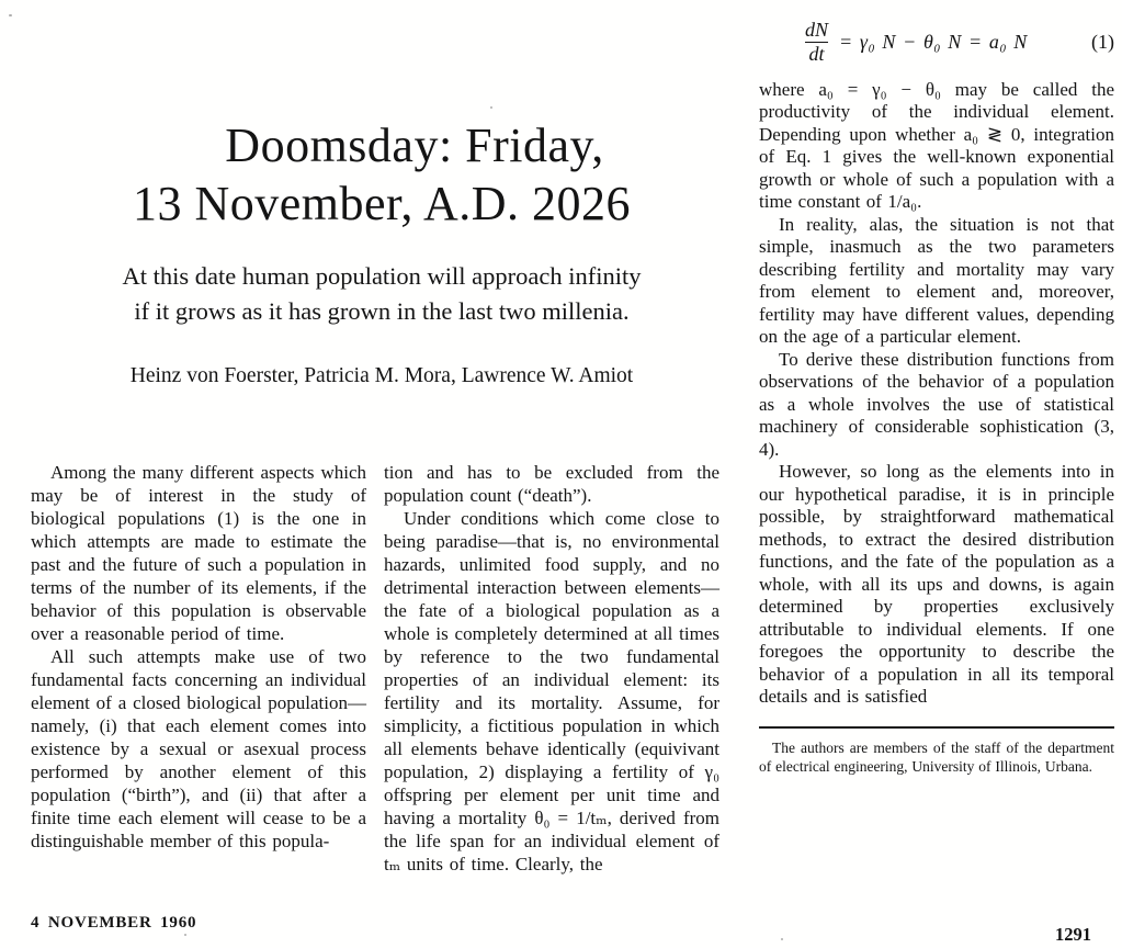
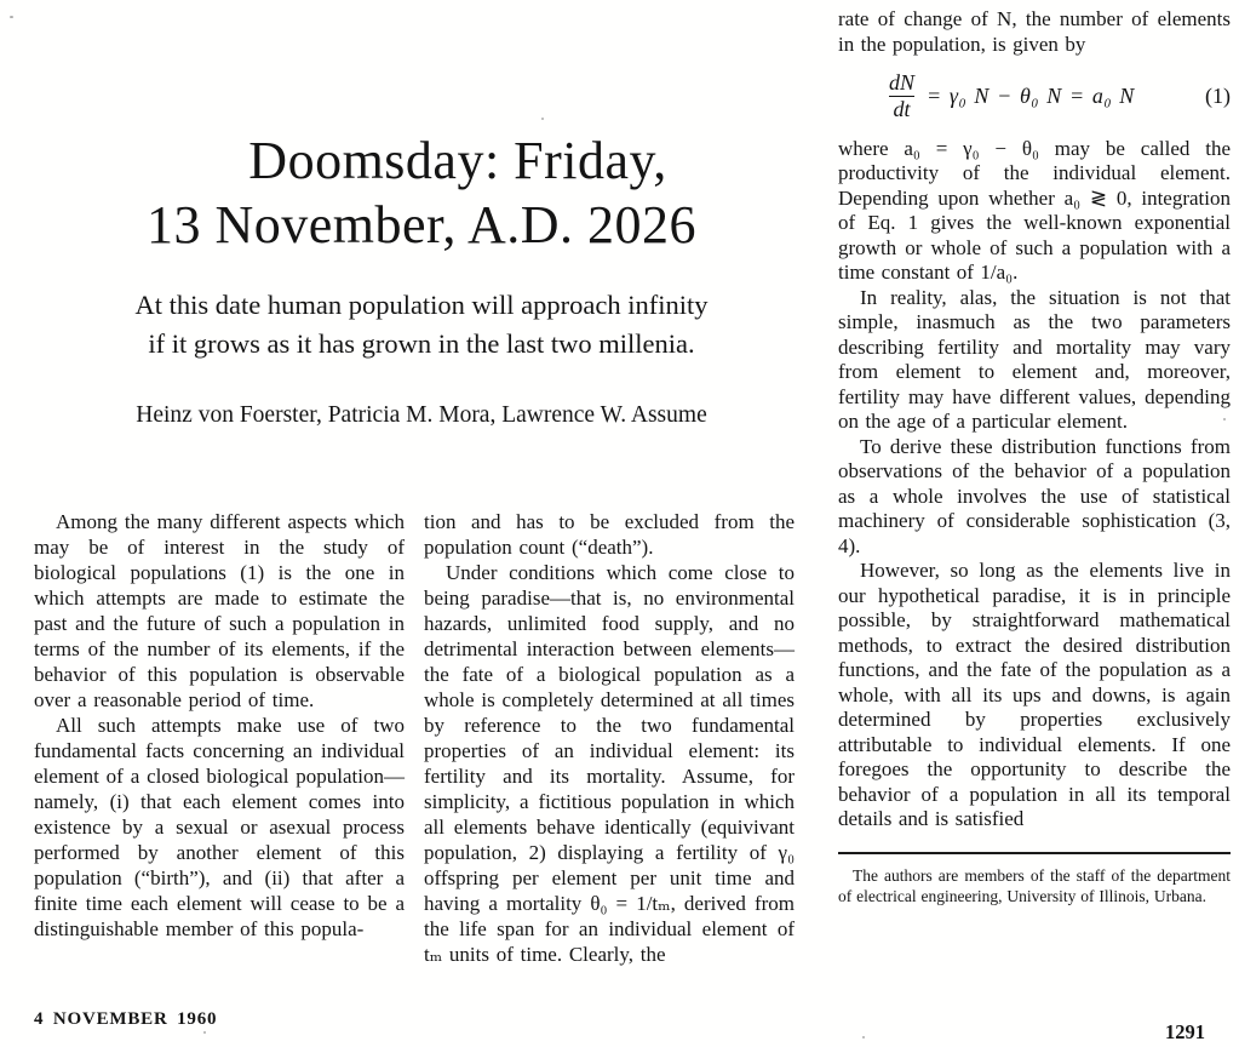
  Doomsday: Friday,
  13 November, A.D. 2026
  At this date human population will approach infinity
  if it grows as it has grown in the last two millenia.
- Heinz von Foerster, Patricia M. Mora, Lawrence W. Amiot
+ Heinz von Foerster, Patricia M. Mora, Lawrence W. Assume
  Among the many different aspects which may be of interest in the study of biological populations (1) is the one in which attempts are made to estimate the past and the future of such a population in terms of the number of its elements, if the behavior of this population is observable over a reasonable period of time.
  All such attempts make use of two fundamental facts concerning an individual element of a closed biological population—namely, (i) that each element comes into existence by a sexual or asexual process performed by another element of this population (“birth”), and (ii) that after a finite time each element will cease to be a distinguishable member of this popula-
  tion and has to be excluded from the population count (“death”).
  Under conditions which come close to being paradise—that is, no environmental hazards, unlimited food supply, and no detrimental interaction between elements—the fate of a biological population as a whole is completely determined at all times by reference to the two fundamental properties of an individual element: its fertility and its mortality. Assume, for simplicity, a fictitious population in which all elements behave identically (equivivant population, 2) displaying a fertility of γ₀ offspring per element per unit time and having a mortality θ₀ = 1/tₘ, derived from the life span for an individual element of tₘ units of time. Clearly, the
+ rate of change of N, the number of elements in the population, is given by
  dN
  dt
  = γ₀ N − θ₀ N = a₀ N
  (1)
  where a₀ = γ₀ − θ₀ may be called the productivity of the individual element. Depending upon whether a₀ ≷ 0, integration of Eq. 1 gives the well-known exponential growth or whole of such a population with a time constant of 1/a₀.
  In reality, alas, the situation is not that simple, inasmuch as the two parameters describing fertility and mortality may vary from element to element and, moreover, fertility may have different values, depending on the age of a particular element.
  To derive these distribution functions from observations of the behavior of a population as a whole involves the use of statistical machinery of considerable sophistication (3, 4).
- However, so long as the elements into in our hypothetical paradise, it is in principle possible, by straightforward mathematical methods, to extract the desired distribution functions, and the fate of the population as a whole, with all its ups and downs, is again determined by properties exclusively attributable to individual elements. If one foregoes the opportunity to describe the behavior of a population in all its temporal details and is satisfied
+ However, so long as the elements live in our hypothetical paradise, it is in principle possible, by straightforward mathematical methods, to extract the desired distribution functions, and the fate of the population as a whole, with all its ups and downs, is again determined by properties exclusively attributable to individual elements. If one foregoes the opportunity to describe the behavior of a population in all its temporal details and is satisfied
  The authors are members of the staff of the department of electrical engineering, University of Illinois, Urbana.
  4 NOVEMBER 1960
  1291
